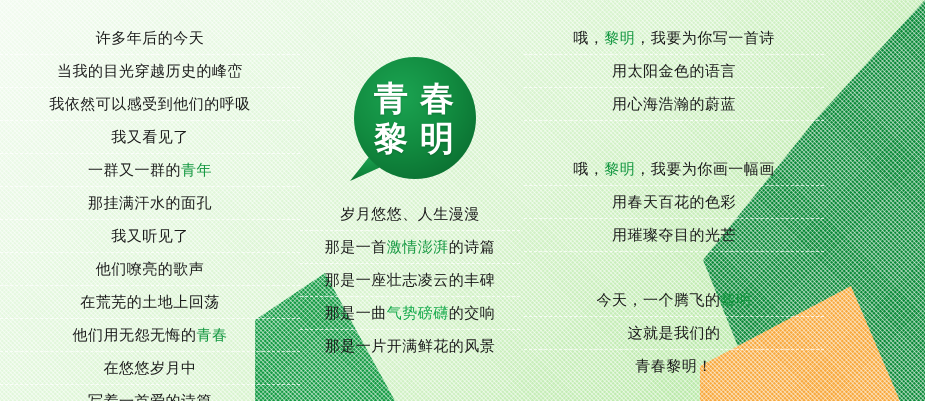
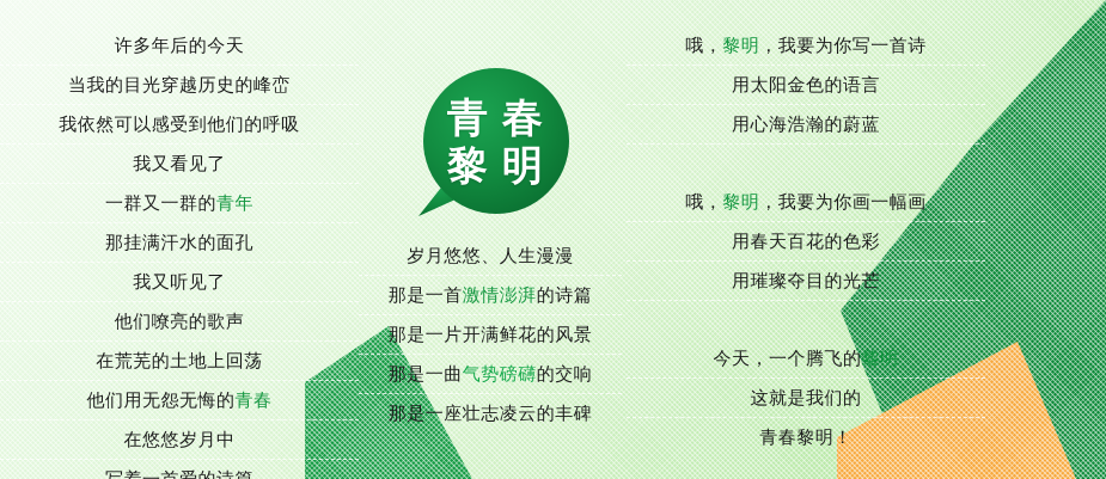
  青
  春
  黎
  明
  许多年后的今天
  当我的目光穿越历史的峰峦
  我依然可以感受到他们的呼吸
  我又看见了
  一群又一群的青年
  那挂满汗水的面孔
  我又听见了
  他们嘹亮的歌声
  在荒芜的土地上回荡
  他们用无怨无悔的青春
  在悠悠岁月中
  岁月悠悠、人生漫漫
  那是一首激情澎湃的诗篇
- 那是一座壮志凌云的丰碑
+ 那是一片开满鲜花的风景
  那是一曲气势磅礴的交响
- 那是一片开满鲜花的风景
+ 那是一座壮志凌云的丰碑
  哦，黎明，我要为你写一首诗
  用太阳金色的语言
  用心海浩瀚的蔚蓝
  哦，黎明，我要为你画一幅画
  用春天百花的色彩
  用璀璨夺目的光芒
  今天，一个腾飞的黎明
  这就是我们的
  青春黎明！
